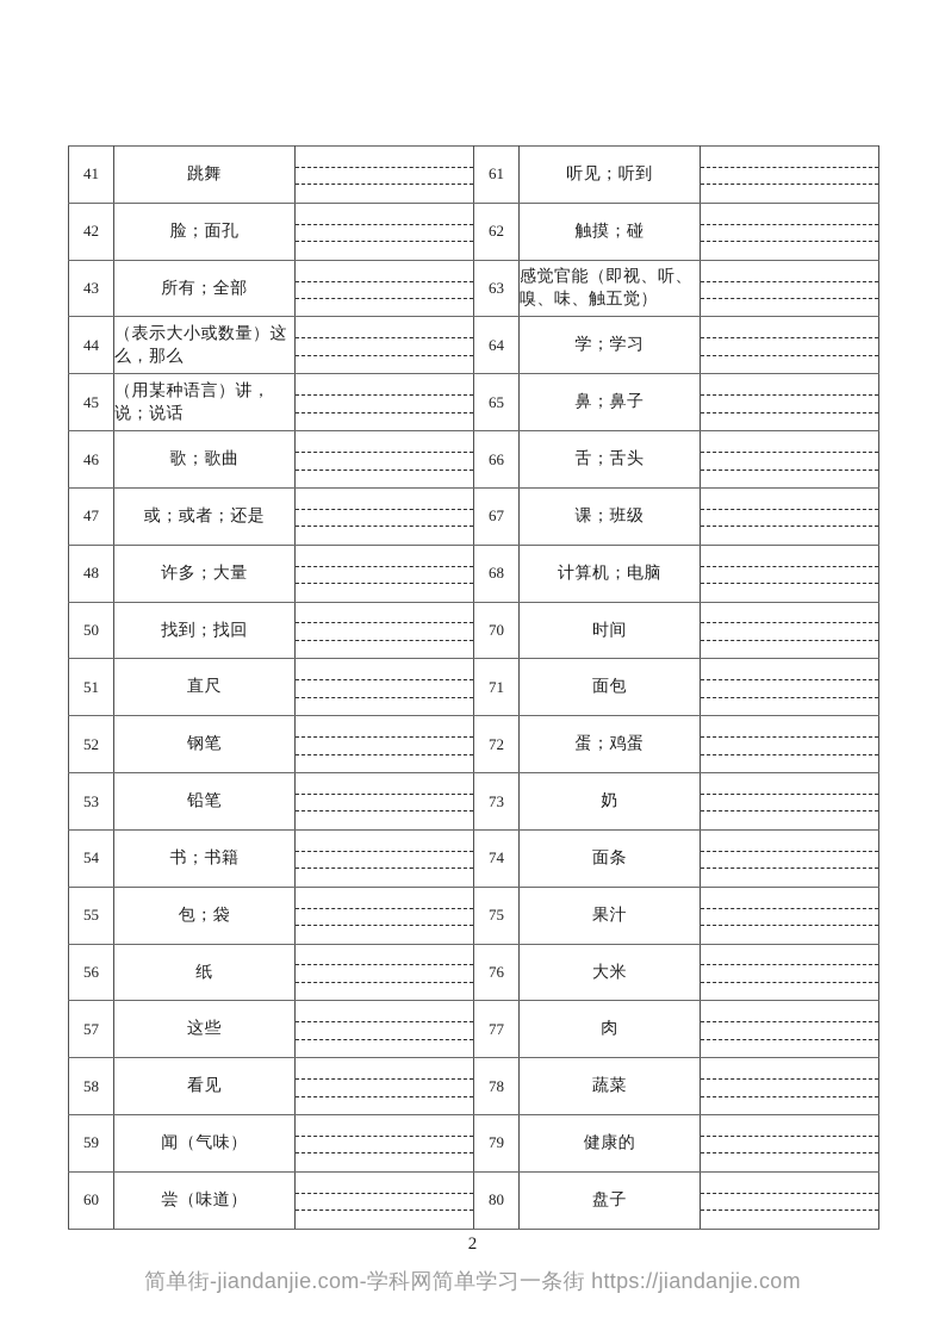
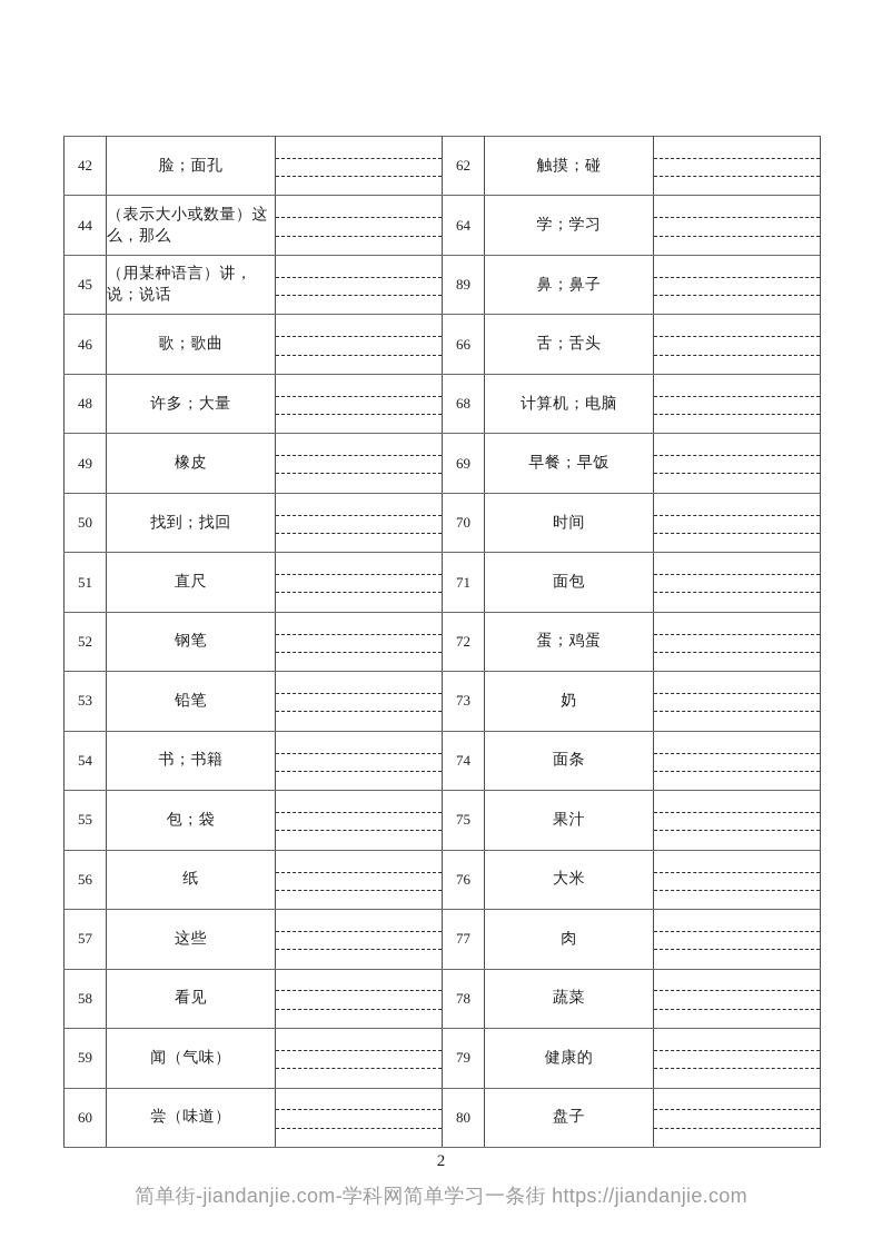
- 41	跳舞		61	听见；听到
  42	脸；面孔		62	触摸；碰
- 43	所有；全部		63	感觉官能（即视、听、嗅、味、触五觉）
  44	（表示大小或数量）这么，那么		64	学；学习
- 45	（用某种语言）讲，说；说话		65	鼻；鼻子
+ 45	（用某种语言）讲，说；说话		89	鼻；鼻子
  46	歌；歌曲		66	舌；舌头
- 47	或；或者；还是		67	课；班级
  48	许多；大量		68	计算机；电脑
+ 49	橡皮		69	早餐；早饭
  50	找到；找回		70	时间
  51	直尺		71	面包
  52	钢笔		72	蛋；鸡蛋
  53	铅笔		73	奶
  54	书；书籍		74	面条
  55	包；袋		75	果汁
  56	纸		76	大米
  57	这些		77	肉
  58	看见		78	蔬菜
  59	闻（气味）		79	健康的
  60	尝（味道）		80	盘子
  2
  简单街-jiandanjie.com-学科网简单学习一条街 https://jiandanjie.com
